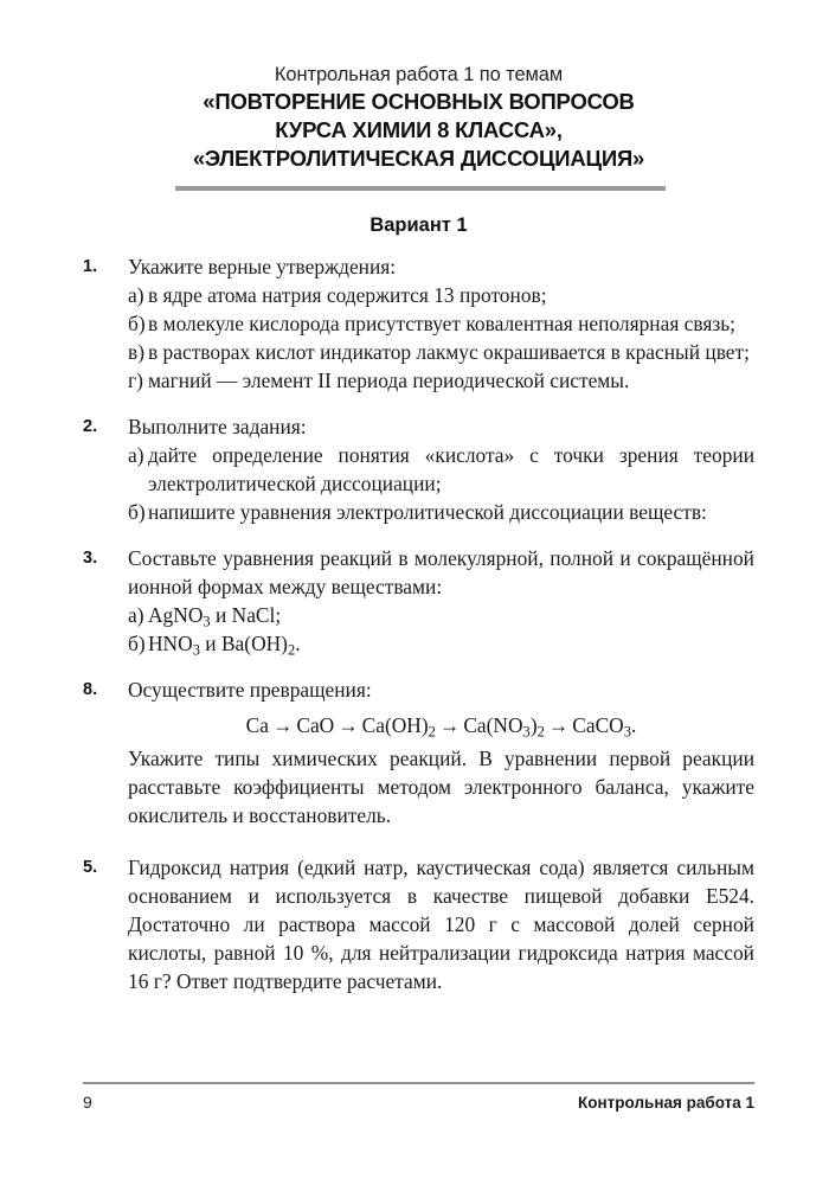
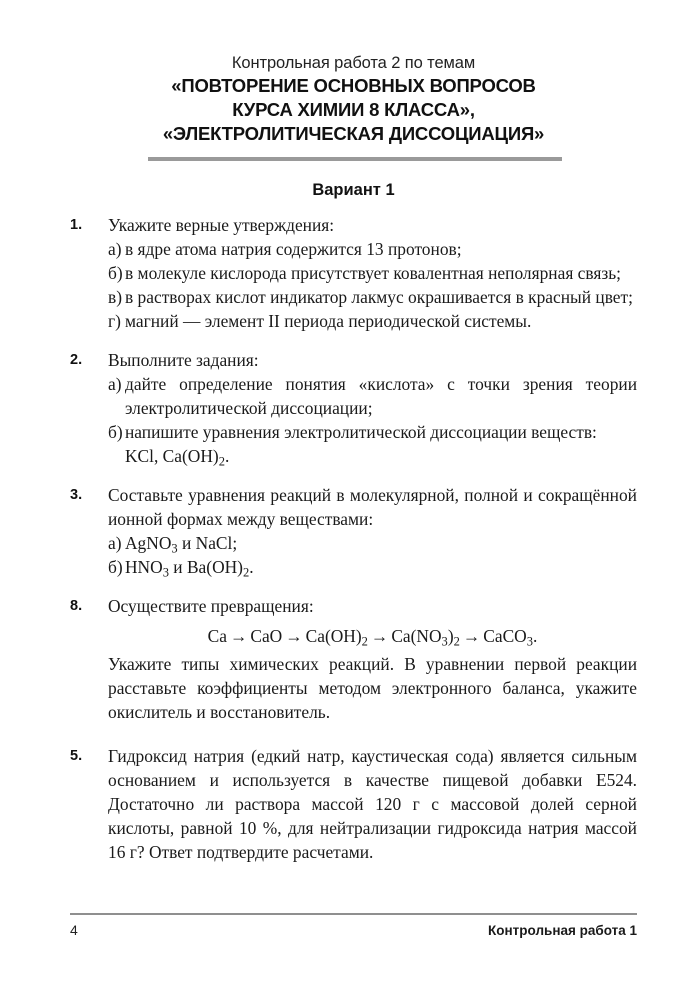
- Контрольная работа 1 по темам
+ Контрольная работа 2 по темам
  «ПОВТОРЕНИЕ ОСНОВНЫХ ВОПРОСОВ
  КУРСА ХИМИИ 8 КЛАССА»,
  «ЭЛЕКТРОЛИТИЧЕСКАЯ ДИССОЦИАЦИЯ»
  Вариант 1
  1.
  Укажите верные утверждения:
  а)
  в ядре атома натрия содержится 13 протонов;
  б)
  в молекуле кислорода присутствует ковалентная неполярная связь;
  в)
  в растворах кислот индикатор лакмус окрашивается в красный цвет;
  г)
  магний — элемент II периода периодической системы.
  2.
  Выполните задания:
  а)
  дайте определение понятия «кислота» с точки зрения теории электролитической диссоциации;
  б)
  напишите уравнения электролитической диссоциации веществ:
+ KCl, Ca(OH)2.
  3.
  Составьте уравнения реакций в молекулярной, полной и сокращённой ионной формах между веществами:
  а)
  AgNO3 и NaCl;
  б)
  HNO3 и Ba(OH)2.
  8.
  Осуществите превращения:
  Ca → CaO → Ca(OH)2 → Ca(NO3)2 → CaCO3.
  Укажите типы химических реакций. В уравнении первой реакции расставьте коэффициенты методом электронного баланса, укажите окислитель и восстановитель.
  5.
  Гидроксид натрия (едкий натр, каустическая сода) является сильным основанием и используется в качестве пищевой добавки Е524. Достаточно ли раствора массой 120 г с массовой долей серной кислоты, равной 10 %, для нейтрализации гидроксида натрия массой 16 г? Ответ подтвердите расчетами.
- 9
+ 4
  Контрольная работа 1
